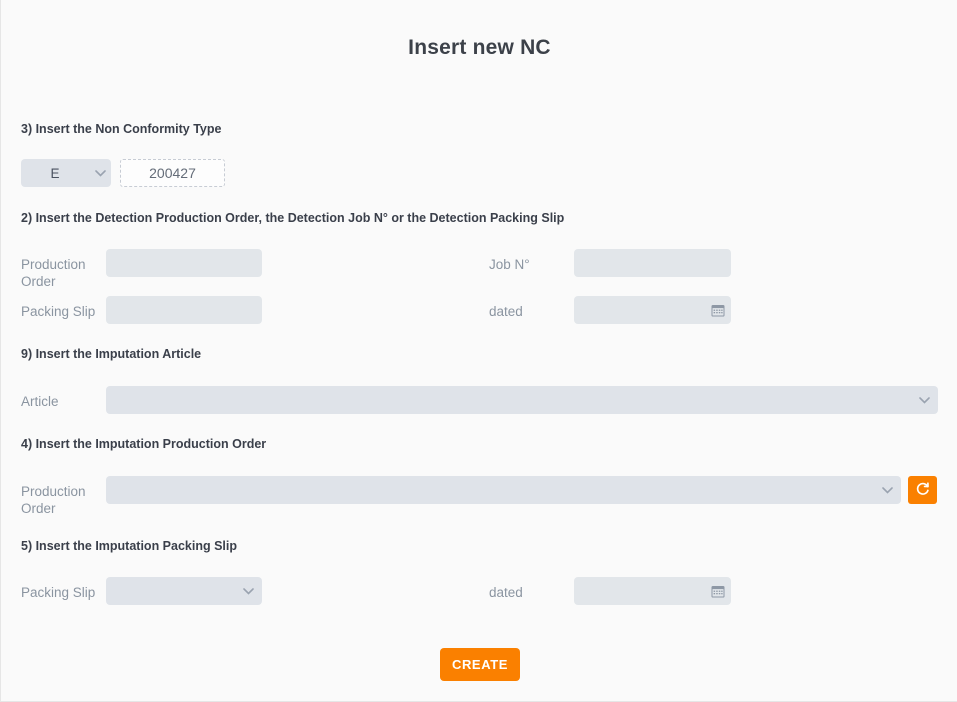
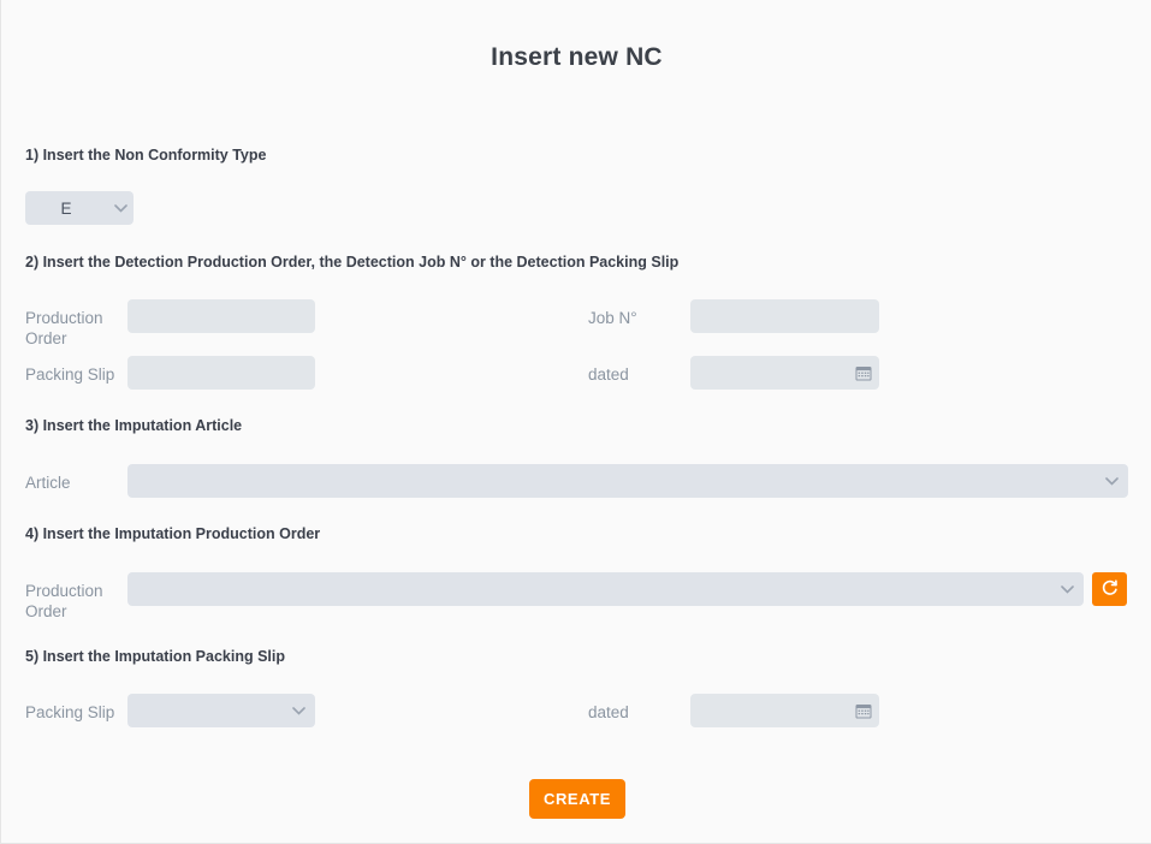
  Insert new NC
- 3) Insert the Non Conformity Type
+ 1) Insert the Non Conformity Type
  E
- 200427
  2) Insert the Detection Production Order, the Detection Job N° or the Detection Packing Slip
  Production Order
  Job N°
  Packing Slip
  dated
- 9) Insert the Imputation Article
+ 3) Insert the Imputation Article
  Article
  4) Insert the Imputation Production Order
  Production Order
  5) Insert the Imputation Packing Slip
  Packing Slip
  dated
  CREATE
